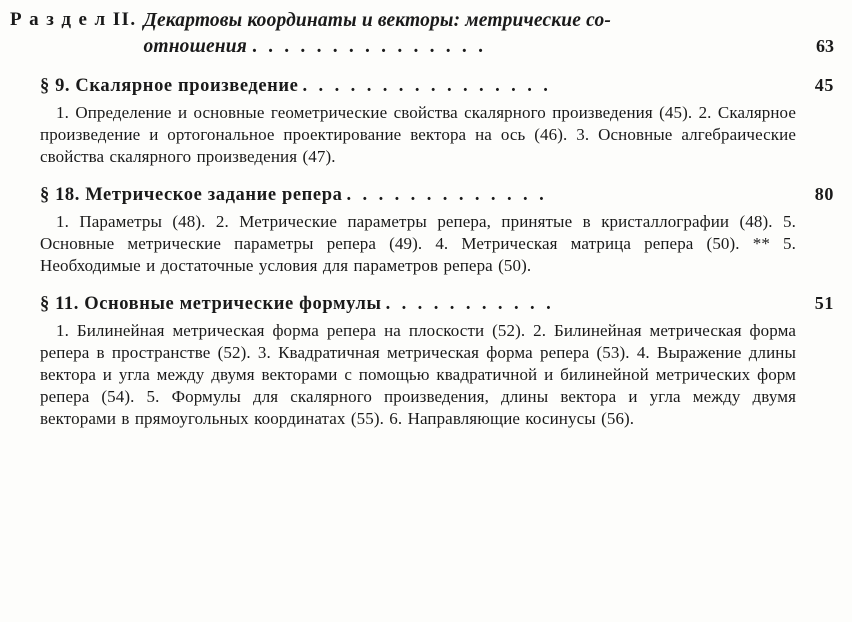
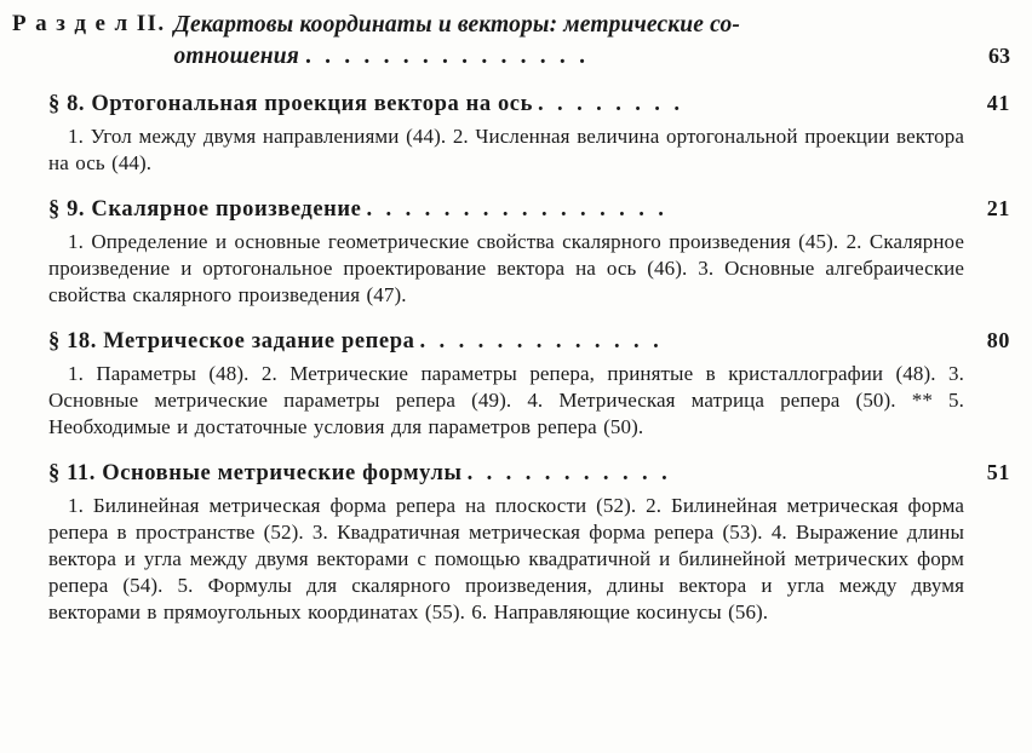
  Р а з д е л II.
  Декартовы координаты и векторы: метрические со-
  отношения . . . . . . . . . . . . . . .
  63
+ § 8. Ортогональная проекция вектора на ось
+ . . . . . . . .
+ 41
+ 1. Угол между двумя направлениями (44). 2. Численная величина ортогональной проекции вектора на ось (44).
  § 9. Скалярное произведение
  . . . . . . . . . . . . . . . .
- 45
+ 21
  1. Определение и основные геометрические свойства скалярного произведения (45). 2. Скалярное произведение и ортогональное проектирование вектора на ось (46). 3. Основные алгебраические свойства скалярного произведения (47).
  § 18. Метрическое задание репера
  . . . . . . . . . . . . .
  80
- 1. Параметры (48). 2. Метрические параметры репера, принятые в кристаллографии (48). 5. Основные метрические параметры репера (49). 4. Метрическая матрица репера (50). ** 5. Необходимые и достаточные условия для параметров репера (50).
+ 1. Параметры (48). 2. Метрические параметры репера, принятые в кристаллографии (48). 3. Основные метрические параметры репера (49). 4. Метрическая матрица репера (50). ** 5. Необходимые и достаточные условия для параметров репера (50).
  § 11. Основные метрические формулы
  . . . . . . . . . . .
  51
  1. Билинейная метрическая форма репера на плоскости (52). 2. Билинейная метрическая форма репера в пространстве (52). 3. Квадратичная метрическая форма репера (53). 4. Выражение длины вектора и угла между двумя векторами с помощью квадратичной и билинейной метрических форм репера (54). 5. Формулы для скалярного произведения, длины вектора и угла между двумя векторами в прямоугольных координатах (55). 6. Направляющие косинусы (56).
